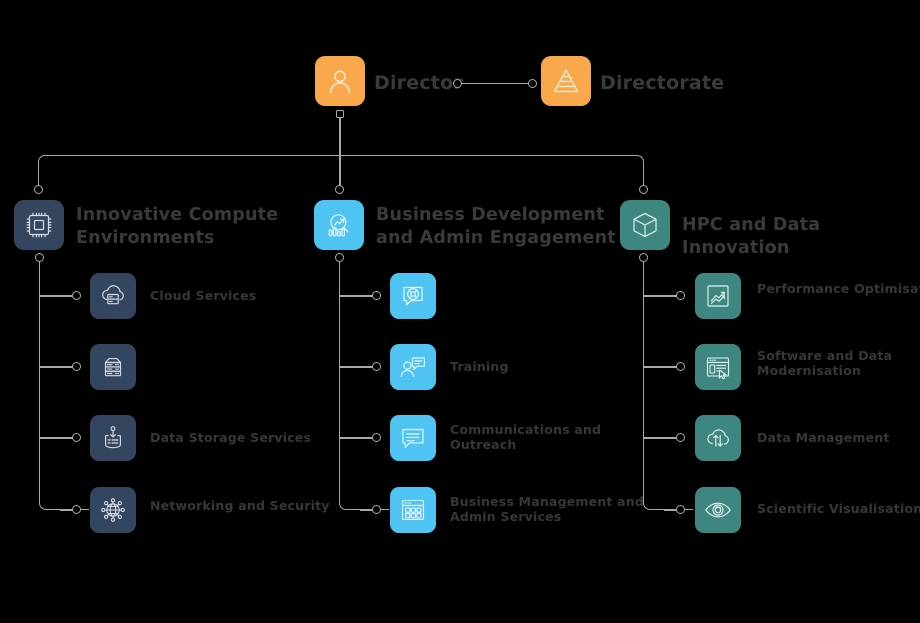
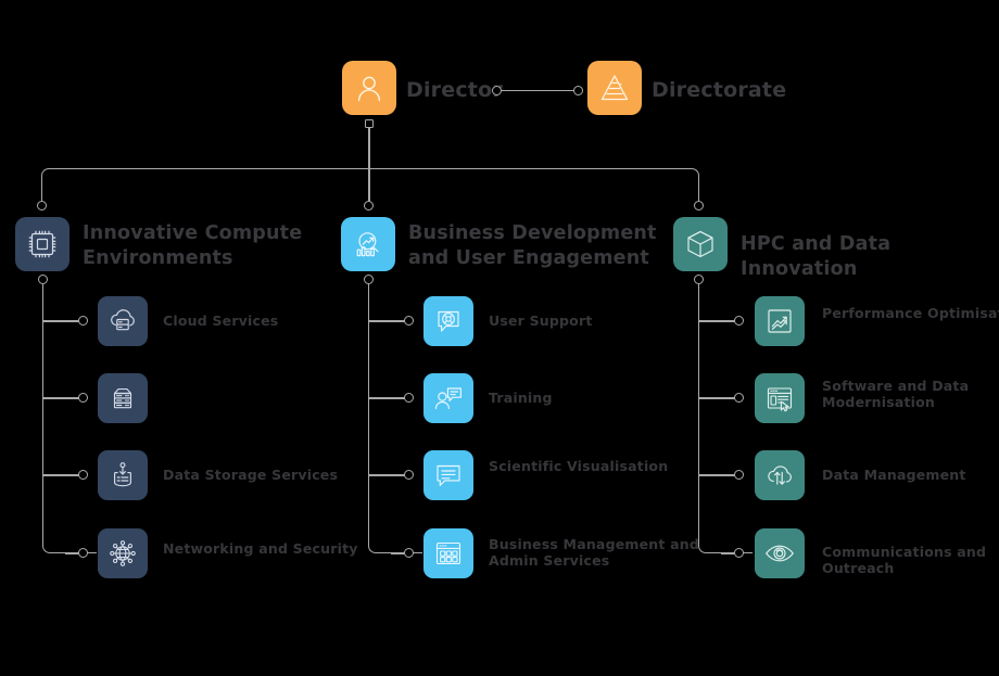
  Directo
  Directorate
  Innovative Compute Environments
  Cloud Services
  Data Storage Services
  Networking and Security
- Business Development and Admin Engagement
+ Business Development and User Engagement
+ User Support
  Training
- Communications and Outreach
+ Scientific Visualisation
  Business Management and Admin Services
  HPC and Data Innovation
  Performance Optimisa
  Software and Data Modernisation
  Data Management
- Scientific Visualisation
+ Communications and Outreach
